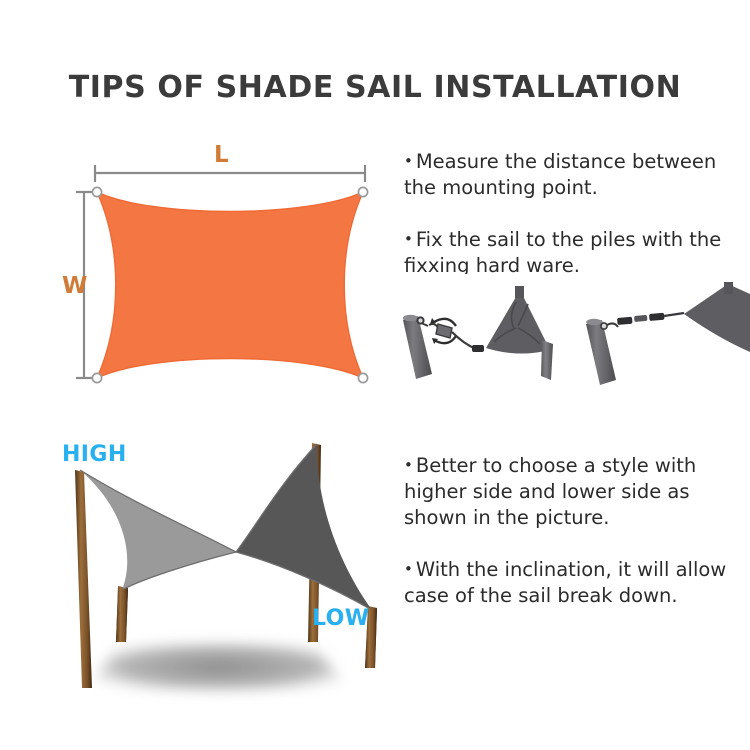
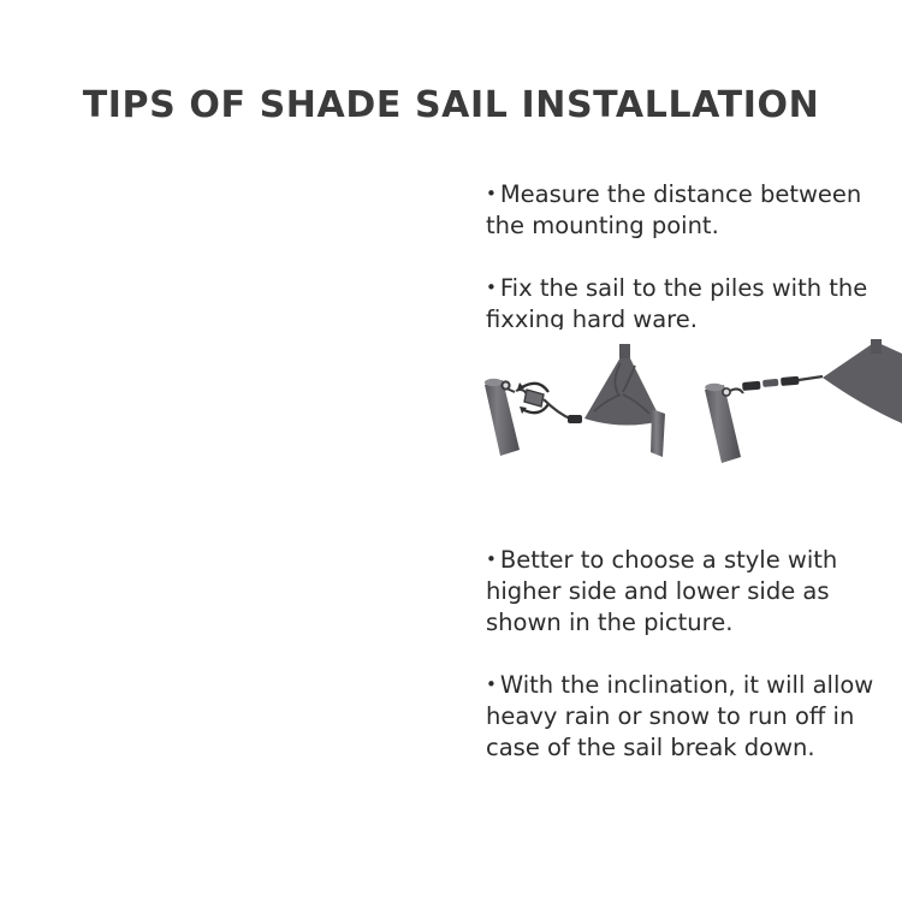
  TIPS OF SHADE SAIL INSTALLATION
- L
- W
  • Measure the distance between
  the mounting point.
  • Fix the sail to the piles with the
  fixxing hard ware.
- HIGH
- LOW
  • Better to choose a style with
  higher side and lower side as
  shown in the picture.
  • With the inclination, it will allow
+ heavy rain or snow to run off in
  case of the sail break down.
